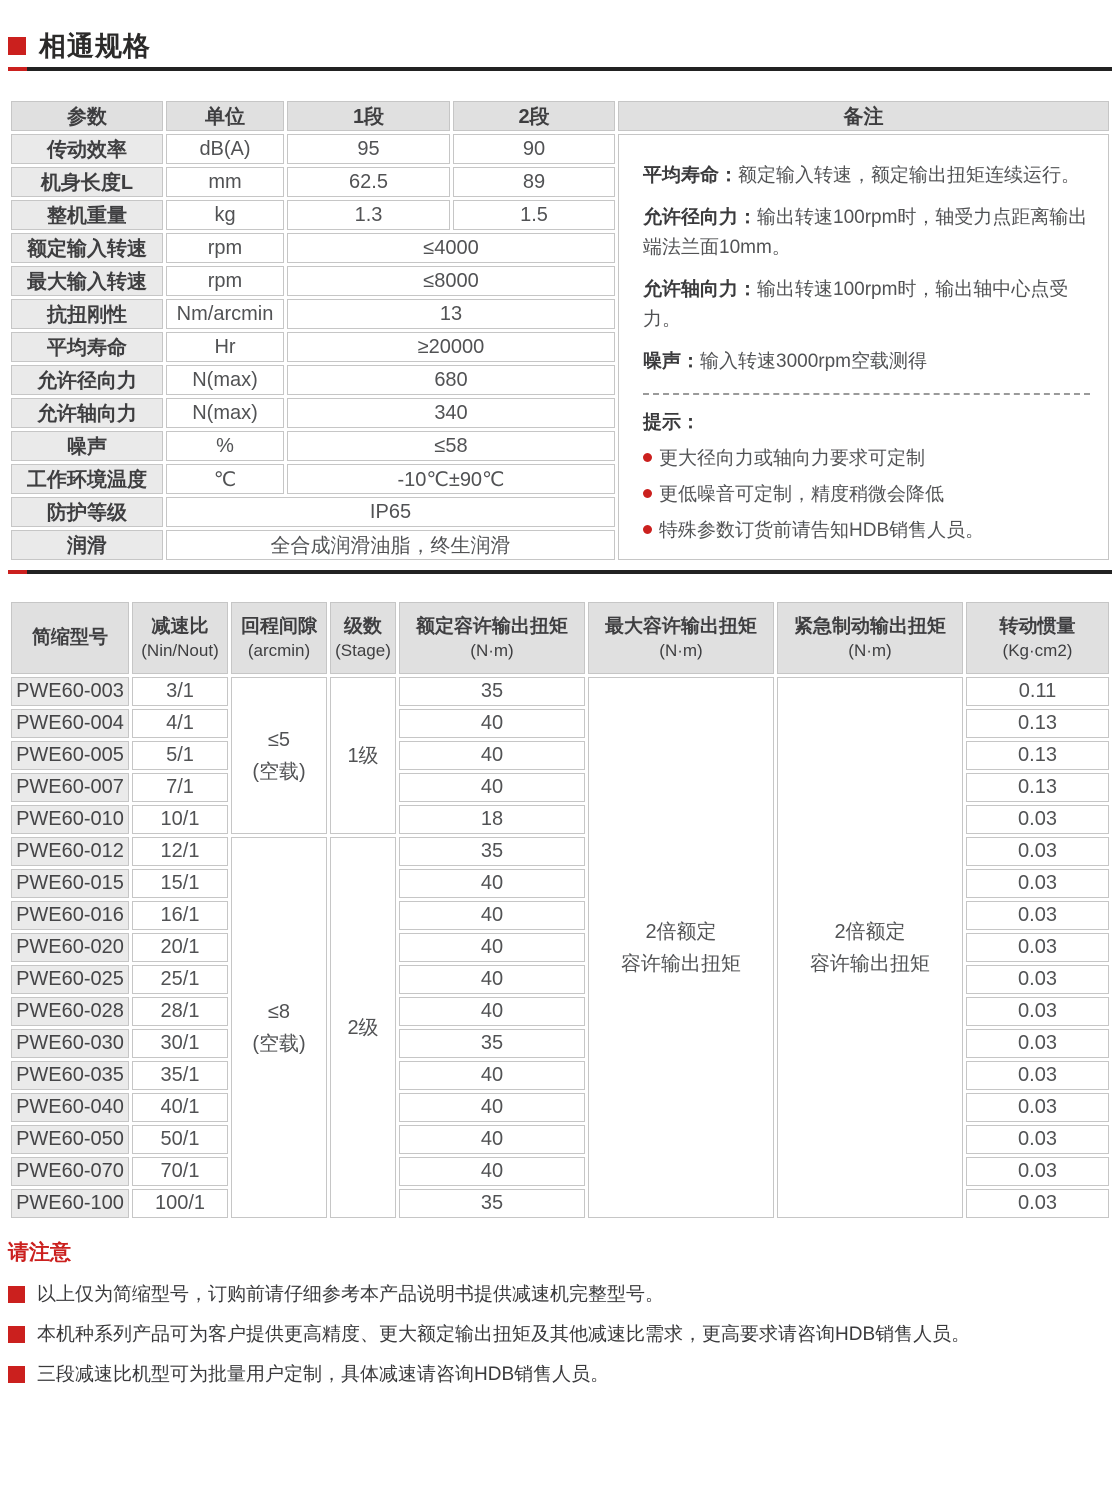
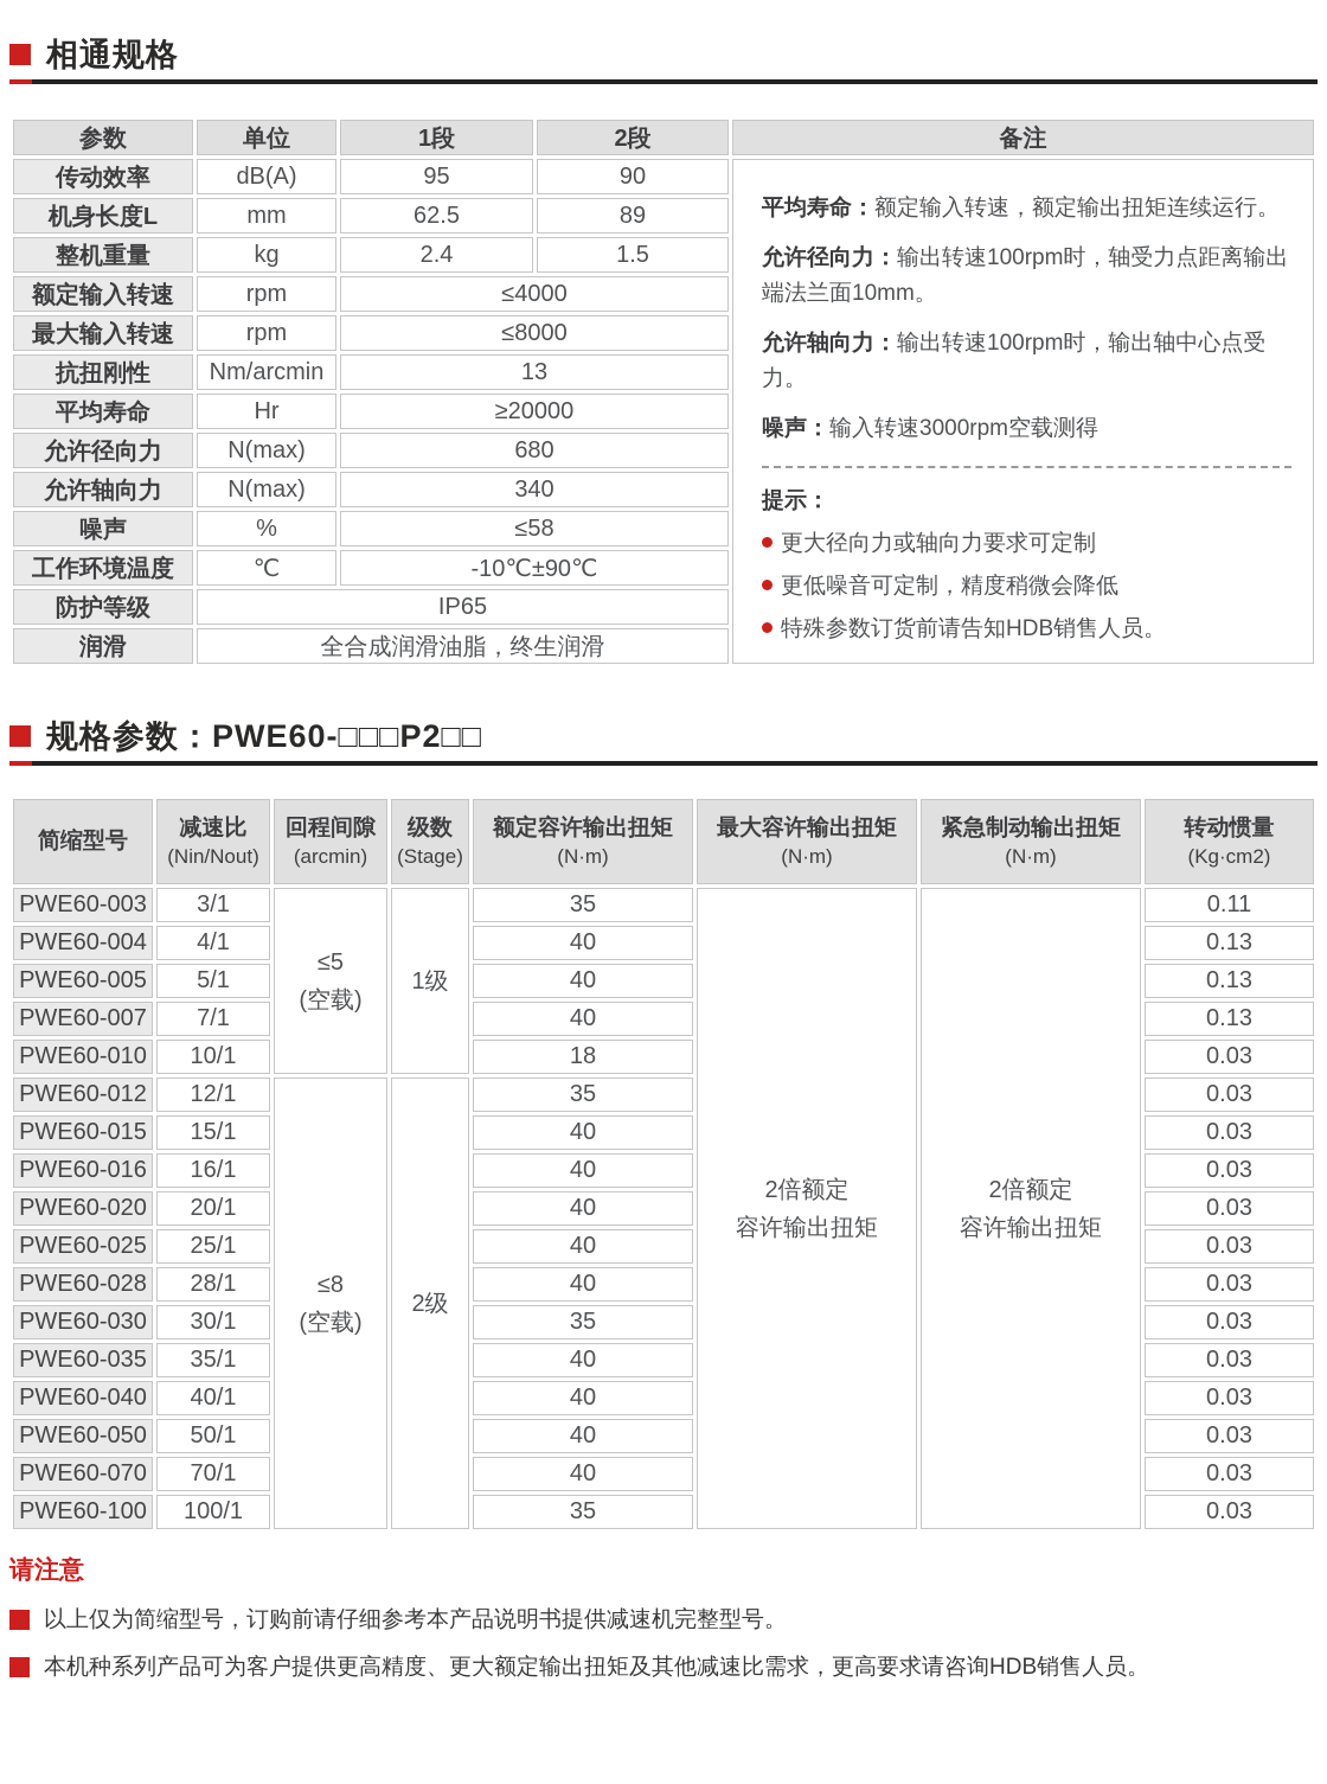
  相通规格
  参数	单位	1段	2段	备注
  传动效率	dB(A)	95	90	平均寿命：额定输入转速，额定输出扭矩连续运行。允许径向力：输出转速100rpm时，轴受力点距离输出端法兰面10mm。允许轴向力：输出转速100rpm时，输出轴中心点受力。噪声：输入转速3000rpm空载测得提示：更大径向力或轴向力要求可定制更低噪音可定制，精度稍微会降低特殊参数订货前请告知HDB销售人员。
  机身长度L	mm	62.5	89
- 整机重量	kg	1.3	1.5
+ 整机重量	kg	2.4	1.5
  额定输入转速	rpm	≤4000
  最大输入转速	rpm	≤8000
  抗扭刚性	Nm/arcmin	13
  平均寿命	Hr	≥20000
  允许径向力	N(max)	680
  允许轴向力	N(max)	340
  噪声	%	≤58
  工作环境温度	℃	-10℃±90℃
  防护等级	IP65
  润滑	全合成润滑油脂，终生润滑
+ 规格参数：PWE60-□□□P2□□
  简缩型号	减速比(Nin/Nout)	回程间隙(arcmin)	级数(Stage)	额定容许输出扭矩(N·m)	最大容许输出扭矩(N·m)	紧急制动输出扭矩(N·m)	转动惯量(Kg·cm2)
  PWE60-003	3/1	≤5(空载)	1级	35	2倍额定容许输出扭矩	2倍额定容许输出扭矩	0.11
  PWE60-004	4/1	40	0.13
  PWE60-005	5/1	40	0.13
  PWE60-007	7/1	40	0.13
  PWE60-010	10/1	18	0.03
  PWE60-012	12/1	≤8(空载)	2级	35	0.03
  PWE60-015	15/1	40	0.03
  PWE60-016	16/1	40	0.03
  PWE60-020	20/1	40	0.03
  PWE60-025	25/1	40	0.03
  PWE60-028	28/1	40	0.03
  PWE60-030	30/1	35	0.03
  PWE60-035	35/1	40	0.03
  PWE60-040	40/1	40	0.03
  PWE60-050	50/1	40	0.03
  PWE60-070	70/1	40	0.03
  PWE60-100	100/1	35	0.03
  请注意
  以上仅为简缩型号，订购前请仔细参考本产品说明书提供减速机完整型号。
  本机种系列产品可为客户提供更高精度、更大额定输出扭矩及其他减速比需求，更高要求请咨询HDB销售人员。
- 三段减速比机型可为批量用户定制，具体减速请咨询HDB销售人员。
